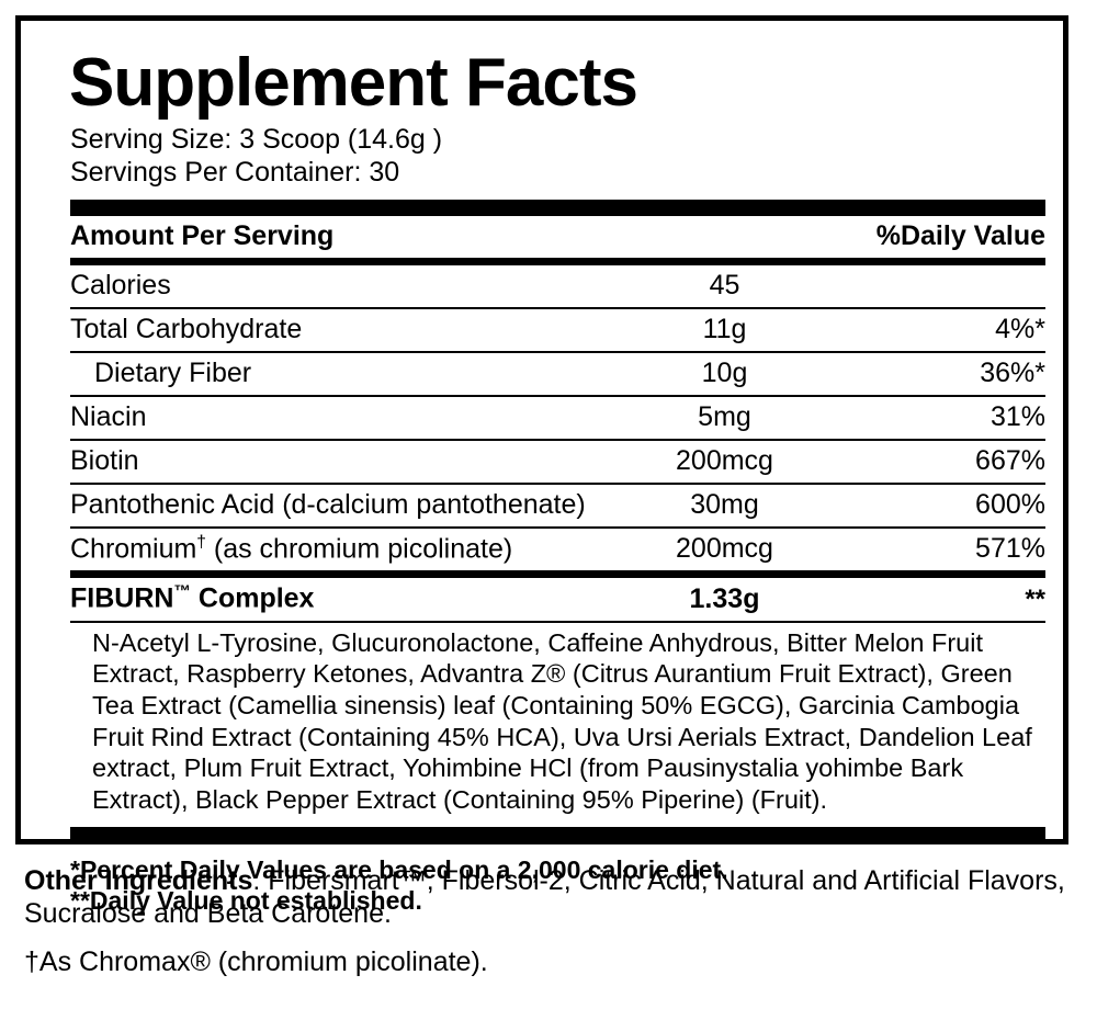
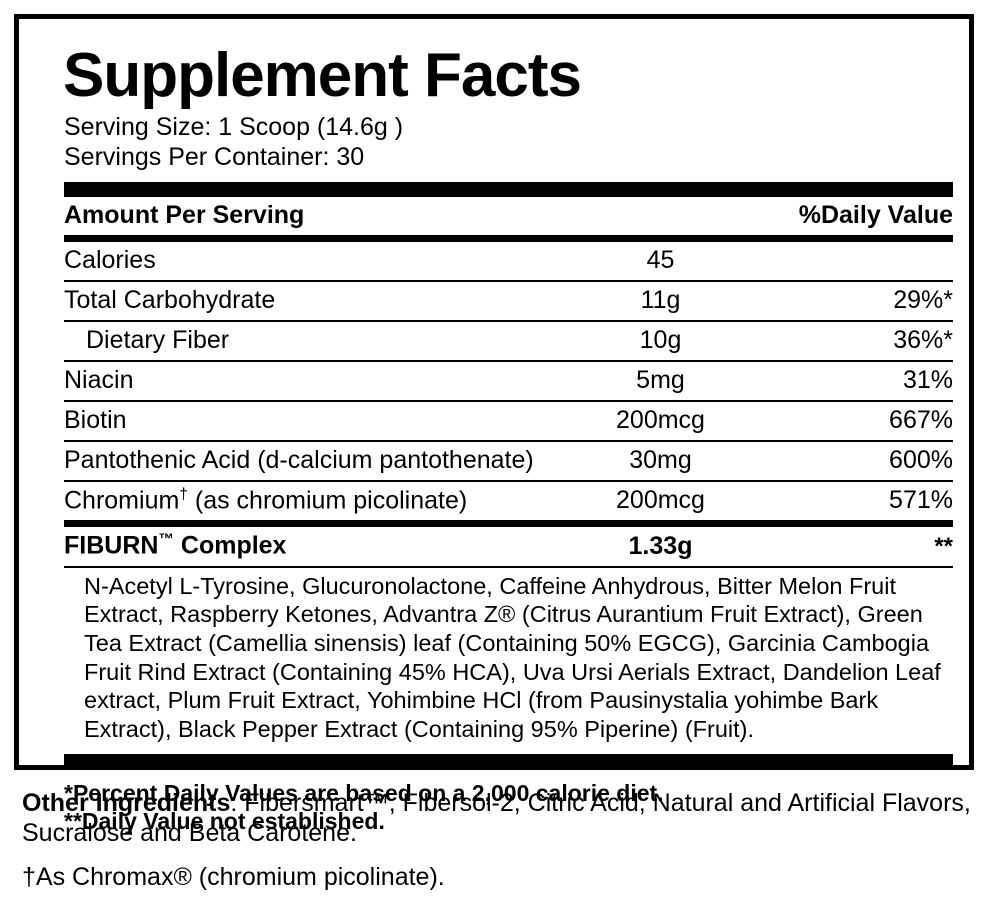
  Supplement Facts
- Serving Size: 3 Scoop (14.6g )
+ Serving Size: 1 Scoop (14.6g )
  Servings Per Container: 30
  Amount Per Serving		%Daily Value
  Calories	45
- Total Carbohydrate	11g	4%*
+ Total Carbohydrate	11g	29%*
  Dietary Fiber	10g	36%*
  Niacin	5mg	31%
  Biotin	200mcg	667%
  Pantothenic Acid (d-calcium pantothenate)	30mg	600%
  Chromium† (as chromium picolinate)	200mcg	571%
  FIBURN™ Complex	1.33g	**
  N-Acetyl L-Tyrosine, Glucuronolactone, Caffeine Anhydrous, Bitter Melon Fruit Extract, Raspberry Ketones, Advantra Z® (Citrus Aurantium Fruit Extract), Green Tea Extract (Camellia sinensis) leaf (Containing 50% EGCG), Garcinia Cambogia Fruit Rind Extract (Containing 45% HCA), Uva Ursi Aerials Extract, Dandelion Leaf extract, Plum Fruit Extract, Yohimbine HCl (from Pausinystalia yohimbe Bark Extract), Black Pepper Extract (Containing 95% Piperine) (Fruit).
  *Percent Daily Values are based on a 2,000 calorie diet.
  **Daily Value not established.
  Other Ingredients: Fibersmart™, Fibersol-2, Citric Acid, Natural and Artificial Flavors, Sucralose and Beta Carotene.
  †As Chromax® (chromium picolinate).
